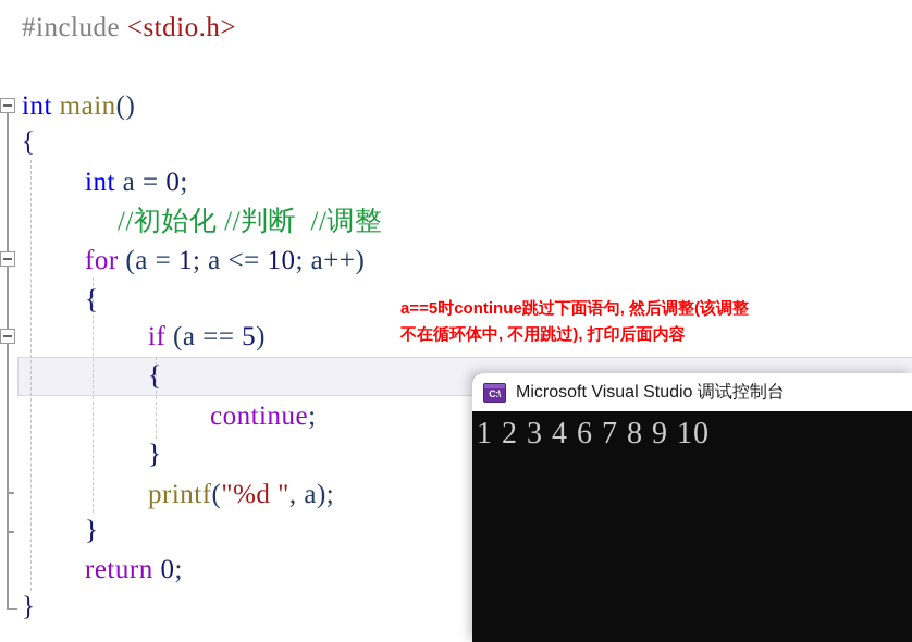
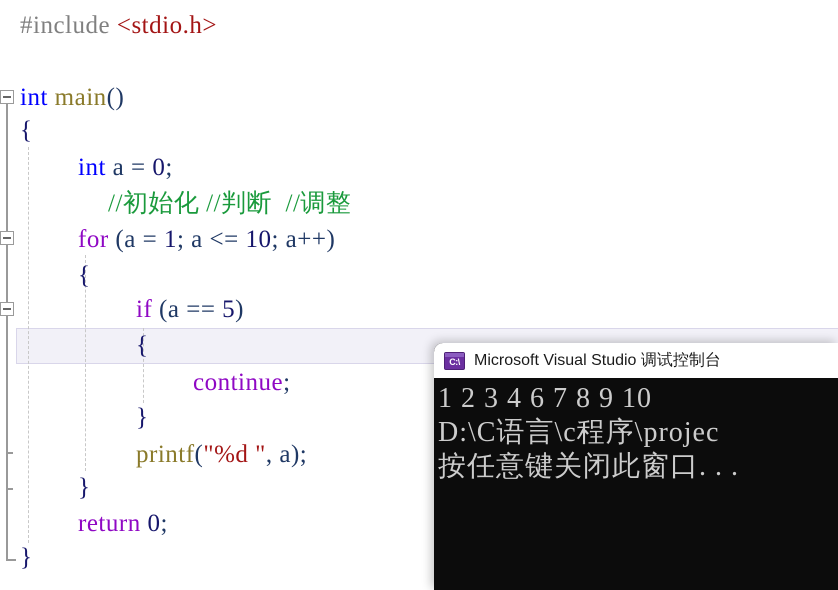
  #include <stdio.h>
  int main()
  {
  int a = 0;
  //初始化 //判断 //调整
  for (a = 1; a <= 10; a++)
  {
  if (a == 5)
  {
  continue;
  }
  printf("%d ", a);
  }
  return 0;
  }
- a==5时continue跳过下面语句, 然后调整(该调整
- 不在循环体中, 不用跳过), 打印后面内容
  C:\
  Microsoft Visual Studio 调试控制台
  1 2 3 4 6 7 8 9 10
+ D:\C语言\c程序\projec
+ 按任意键关闭此窗口. . .
